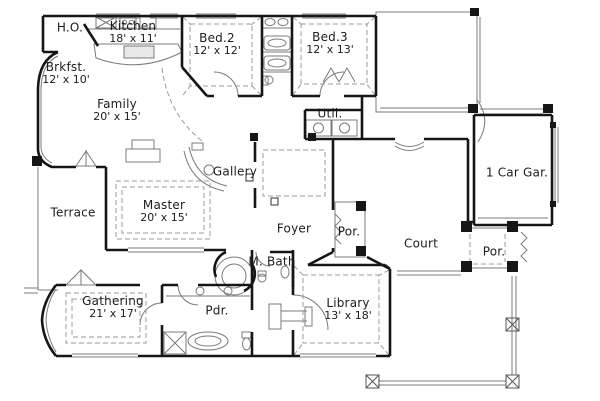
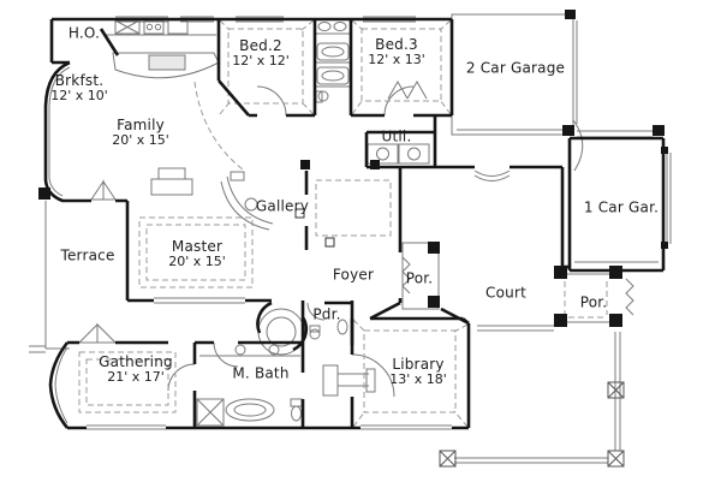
  H.O.
- Kitchen
- 18' x 11'
  Bed.2
  12' x 12'
  Bed.3
  12' x 13'
+ 2 Car Garage
  Brkfst.
  12' x 10'
  Family
  20' x 15'
  Util.
  Gallery
  1 Car Gar.
  Terrace
  Master
  20' x 15'
  Foyer
  Por.
  Court
  Por.
- M. Bath
+ Pdr.
  Gathering
  21' x 17'
- Pdr.
+ M. Bath
  Library
  13' x 18'
